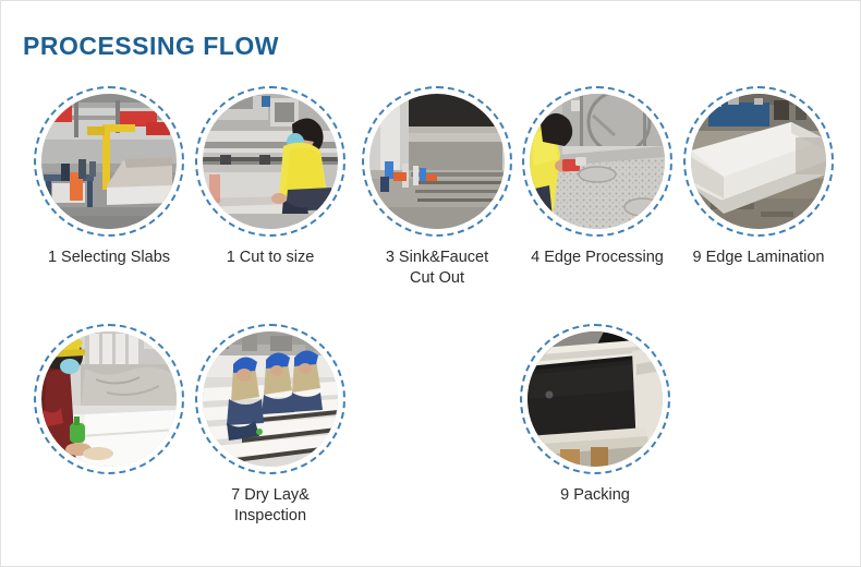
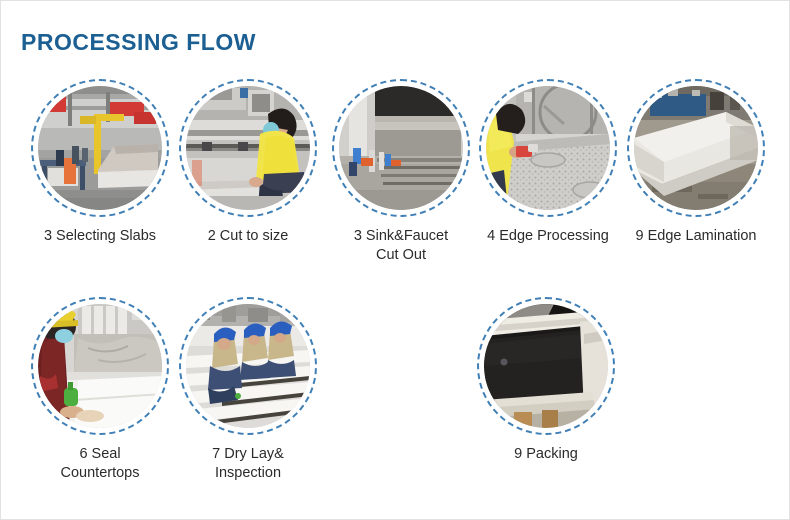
  PROCESSING FLOW
- 1 Selecting Slabs
+ 3 Selecting Slabs
- 1 Cut to size
+ 2 Cut to size
  3 Sink&Faucet
  Cut Out
  4 Edge Processing
  9 Edge Lamination
+ 6 Seal
+ Countertops
  7 Dry Lay&
  Inspection
  9 Packing
